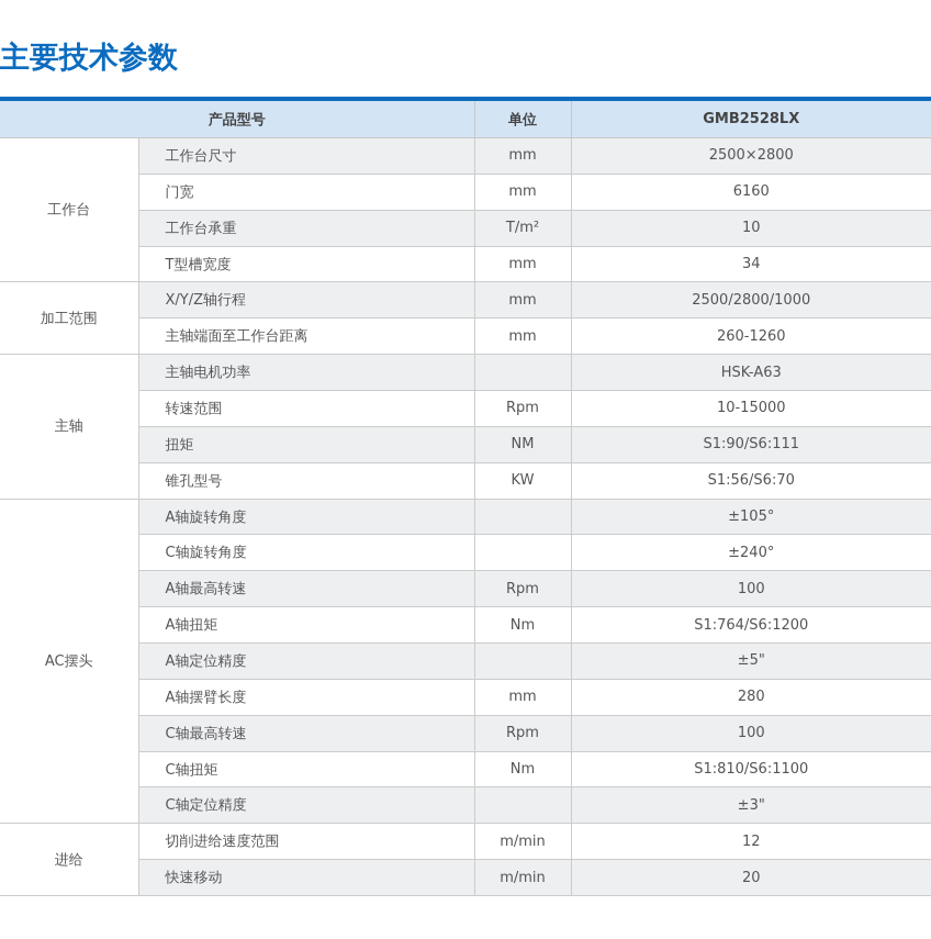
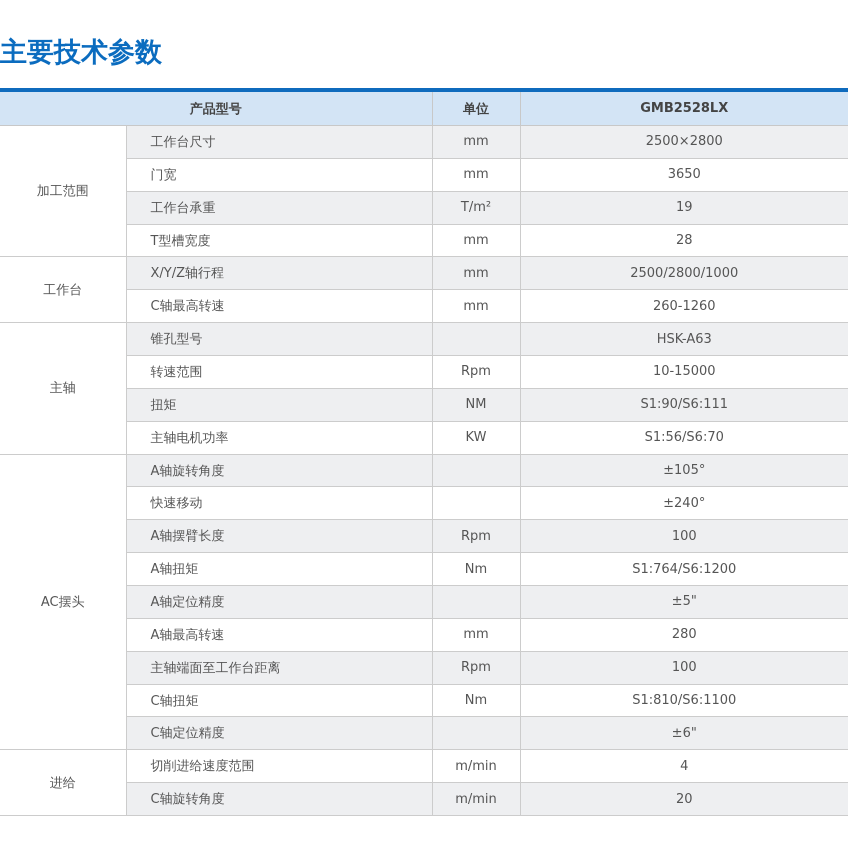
  主要技术参数
  产品型号	单位	GMB2528LX
- 工作台	工作台尺寸	mm	2500×2800
+ 加工范围	工作台尺寸	mm	2500×2800
- 门宽	mm	6160
+ 门宽	mm	3650
- 工作台承重	T/m²	10
+ 工作台承重	T/m²	19
- T型槽宽度	mm	34
+ T型槽宽度	mm	28
- 加工范围	X/Y/Z轴行程	mm	2500/2800/1000
+ 工作台	X/Y/Z轴行程	mm	2500/2800/1000
- 主轴端面至工作台距离	mm	260-1260
+ C轴最高转速	mm	260-1260
- 主轴	主轴电机功率		HSK-A63
+ 主轴	锥孔型号		HSK-A63
  转速范围	Rpm	10-15000
  扭矩	NM	S1:90/S6:111
- 锥孔型号	KW	S1:56/S6:70
+ 主轴电机功率	KW	S1:56/S6:70
  AC摆头	A轴旋转角度		±105°
- C轴旋转角度		±240°
+ 快速移动		±240°
- A轴最高转速	Rpm	100
+ A轴摆臂长度	Rpm	100
  A轴扭矩	Nm	S1:764/S6:1200
  A轴定位精度		±5"
- A轴摆臂长度	mm	280
+ A轴最高转速	mm	280
- C轴最高转速	Rpm	100
+ 主轴端面至工作台距离	Rpm	100
  C轴扭矩	Nm	S1:810/S6:1100
- C轴定位精度		±3"
+ C轴定位精度		±6"
- 进给	切削进给速度范围	m/min	12
+ 进给	切削进给速度范围	m/min	4
- 快速移动	m/min	20
+ C轴旋转角度	m/min	20
